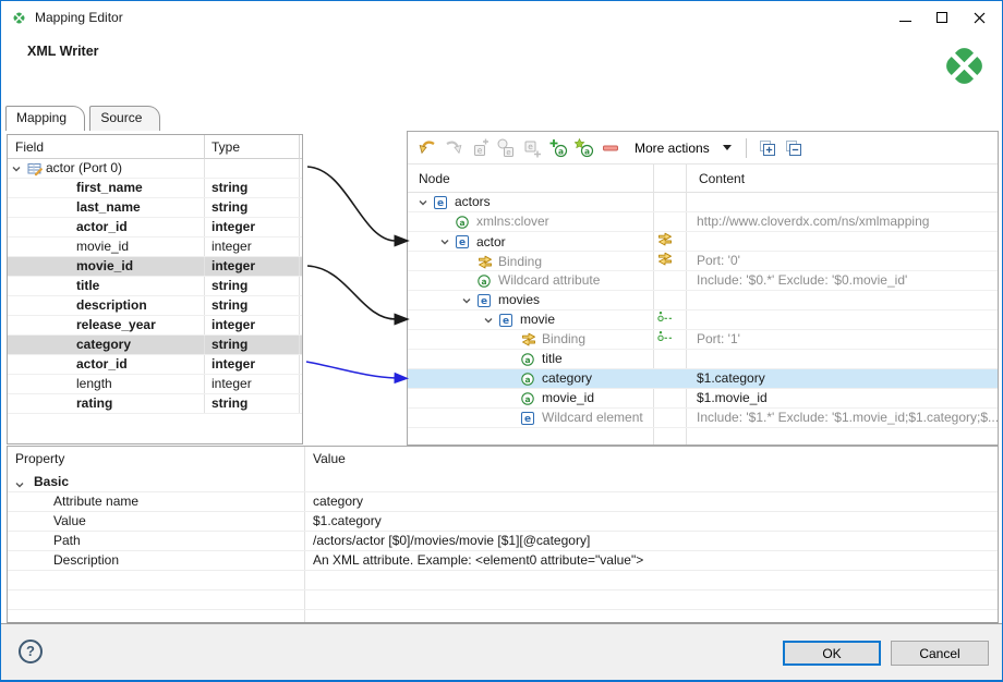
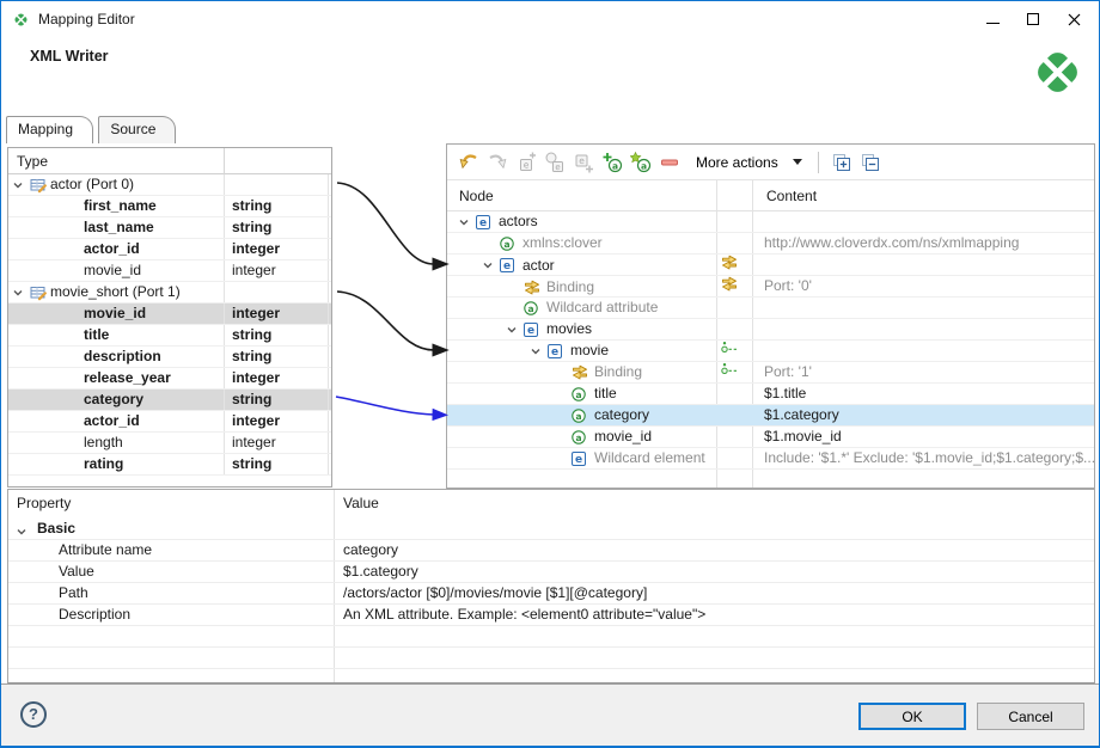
  Mapping Editor
  XML Writer
  Mapping Source
- Field
  Type
  actor (Port 0)
  first_name
  string
  last_name
  string
  actor_id
  integer
  movie_id
  integer
+ movie_short (Port 1)
  movie_id
  integer
  title
  string
  description
  string
  release_year
  integer
  category
  string
  actor_id
  integer
  length
  integer
  rating
  string
  e
  e
  e
  a
  a
  More actions
  Node
  Content
  e
  actors
  a
  xmlns:clover
  http://www.cloverdx.com/ns/xmlmapping
  e
  actor
  Binding
  Port: '0'
  a
  Wildcard attribute
- Include: '$0.*' Exclude: '$0.movie_id'
  e
  movies
  e
  movie
  Binding
  Port: '1'
  a
  title
+ $1.title
  a
  category
  $1.category
  a
  movie_id
  $1.movie_id
  e
  Wildcard element
  Include: '$1.*' Exclude: '$1.movie_id;$1.category;$...
  Property
  Value
  Basic
  Attribute name
  category
  Value
  $1.category
  Path
  /actors/actor [$0]/movies/movie [$1][@category]
  Description
  An XML attribute. Example: <element0 attribute="value">
  ?
  OK
  Cancel
